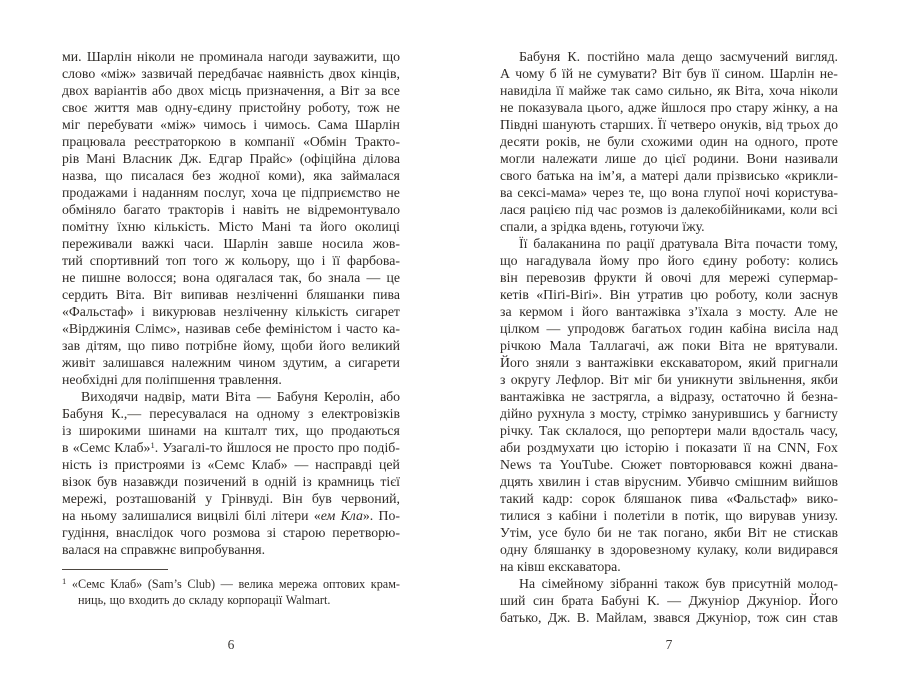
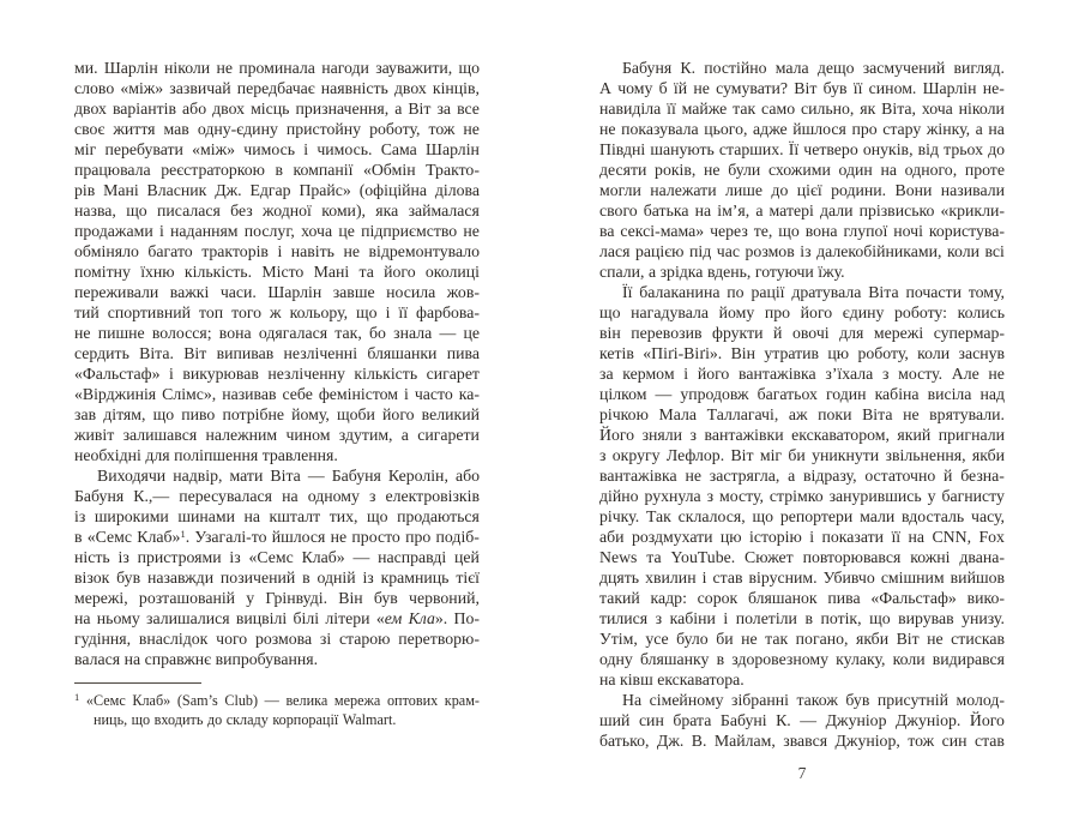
  ми.
  Шарлін
  ніколи
  не
  проминала
  нагоди
  зауважити,
  що
  слово
  «між»
  зазвичай
  передбачає
  наявність
  двох
  кінців,
  двох
  варіантів
  або
  двох
  місць
  призначення,
  а
  Віт
  за
  все
  своє
  життя
  мав
  одну-єдину
  пристойну
  роботу,
  тож
  не
  міг
  перебувати
  «між»
  чимось
  і
  чимось.
  Сама
  Шарлін
  працювала
  реєстраторкою
  в
  компанії
  «Обмін
  Тракто-
  рів
  Мані
  Власник
  Дж.
  Едгар
  Прайс»
  (офіційна
  ділова
  назва,
  що
  писалася
  без
  жодної
  коми),
  яка
  займалася
  продажами
  і
  наданням
  послуг,
  хоча
  це
  підприємство
  не
  обміняло
  багато
  тракторів
  і
  навіть
  не
  відремонтувало
  помітну
  їхню
  кількість.
  Місто
  Мані
  та
  його
  околиці
  переживали
  важкі
  часи.
  Шарлін
  завше
  носила
  жов-
  тий
  спортивний
  топ
  того
  ж
  кольору,
  що
  і
  її
  фарбова-
  не
  пишне
  волосся;
  вона
  одягалася
  так,
  бо
  знала
  —
  це
  сердить
  Віта.
  Віт
  випивав
  незліченні
  бляшанки
  пива
  «Фальстаф»
  і
  викурював
  незліченну
  кількість
  сигарет
  «Вірджинія
  Слімс»,
  називав
  себе
  феміністом
  і
  часто
  ка-
  зав
  дітям,
  що
  пиво
  потрібне
  йому,
  щоби
  його
  великий
  живіт
  залишався
  належним
  чином
  здутим,
  а
  сигарети
  необхідні
  для
  поліпшення
  травлення.
  Виходячи
  надвір,
  мати
  Віта
  —
  Бабуня
  Керолін,
  або
  Бабуня
  К.,—
  пересувалася
  на
  одному
  з
  електровізків
  із
  широкими
  шинами
  на
  кшталт
  тих,
  що
  продаються
  в
  «Семс
  Клаб»1.
  Узагалі-то
  йшлося
  не
  просто
  про
  подіб-
  ність
  із
  пристроями
  із
  «Семс
  Клаб»
  —
  насправді
  цей
  візок
  був
  назавжди
  позичений
  в
  одній
  із
  крамниць
  тієї
  мережі,
  розташованій
  у
  Грінвуді.
  Він
  був
  червоний,
  на
  ньому
  залишалися
  вицвілі
  білі
  літери
  «ем
  Кла».
  По-
  гудіння,
  внаслідок
  чого
  розмова
  зі
  старою
  перетворю-
  валася
  на
  справжнє
  випробування.
  1
  «Семс
  Клаб»
  (Sam’s
  Club)
  —
  велика
  мережа
  оптових
  крам-
  ниць,
  що
  входить
  до
  складу
  корпорації
  Walmart.
- 6
  Бабуня
  К.
  постійно
  мала
  дещо
  засмучений
  вигляд.
  А
  чому
  б
  їй
  не
  сумувати?
  Віт
  був
  її
  сином.
  Шарлін
  не-
  навиділа
  її
  майже
  так
  само
  сильно,
  як
  Віта,
  хоча
  ніколи
  не
  показувала
  цього,
  адже
  йшлося
  про
  стару
  жінку,
  а
  на
  Півдні
  шанують
  старших.
  Її
  четверо
  онуків,
  від
  трьох
  до
  десяти
  років,
  не
  були
  схожими
  один
  на
  одного,
  проте
  могли
  належати
  лише
  до
  цієї
  родини.
  Вони
  називали
  свого
  батька
  на
  ім’я,
  а
  матері
  дали
  прізвисько
  «крикли-
  ва
  сексі-мама»
  через
  те,
  що
  вона
  глупої
  ночі
  користува-
  лася
  рацією
  під
  час
  розмов
  із
  далекобійниками,
  коли
  всі
  спали,
  а
  зрідка
  вдень,
  готуючи
  їжу.
  Її
  балаканина
  по
  рації
  дратувала
  Віта
  почасти
  тому,
  що
  нагадувала
  йому
  про
  його
  єдину
  роботу:
  колись
  він
  перевозив
  фрукти
  й
  овочі
  для
  мережі
  супермар-
  кетів
  «Піґі-Віґі».
  Він
  утратив
  цю
  роботу,
  коли
  заснув
  за
  кермом
  і
  його
  вантажівка
  з’їхала
  з
  мосту.
  Але
  не
  цілком
  —
  упродовж
  багатьох
  годин
  кабіна
  висіла
  над
  річкою
  Мала
  Таллагачі,
  аж
  поки
  Віта
  не
  врятували.
  Його
  зняли
  з
  вантажівки
  екскаватором,
  який
  пригнали
  з
  округу
  Лефлор.
  Віт
  міг
  би
  уникнути
  звільнення,
  якби
  вантажівка
  не
  застрягла,
  а
  відразу,
  остаточно
  й
  безна-
  дійно
  рухнула
  з
  мосту,
  стрімко
  занурившись
  у
  багнисту
  річку.
  Так
  склалося,
  що
  репортери
  мали
  вдосталь
  часу,
  аби
  роздмухати
  цю
  історію
  і
  показати
  її
  на
  CNN,
  Fox
  News
  та
  YouTube.
  Сюжет
  повторювався
  кожні
  двана-
  дцять
  хвилин
  і
  став
  вірусним.
  Убивчо
  смішним
  вийшов
  такий
  кадр:
  сорок
  бляшанок
  пива
  «Фальстаф»
  вико-
  тилися
  з
  кабіни
  і
  полетіли
  в
  потік,
  що
  вирував
  унизу.
  Утім,
  усе
  було
  би
  не
  так
  погано,
  якби
  Віт
  не
  стискав
  одну
  бляшанку
  в
  здоровезному
  кулаку,
  коли
  видирався
  на
  ківш
  екскаватора.
  На
  сімейному
  зібранні
  також
  був
  присутній
  молод-
  ший
  син
  брата
  Бабуні
  К.
  —
  Джуніор
  Джуніор.
  Його
  батько,
  Дж.
  В.
  Майлам,
  звався
  Джуніор,
  тож
  син
  став
  7
